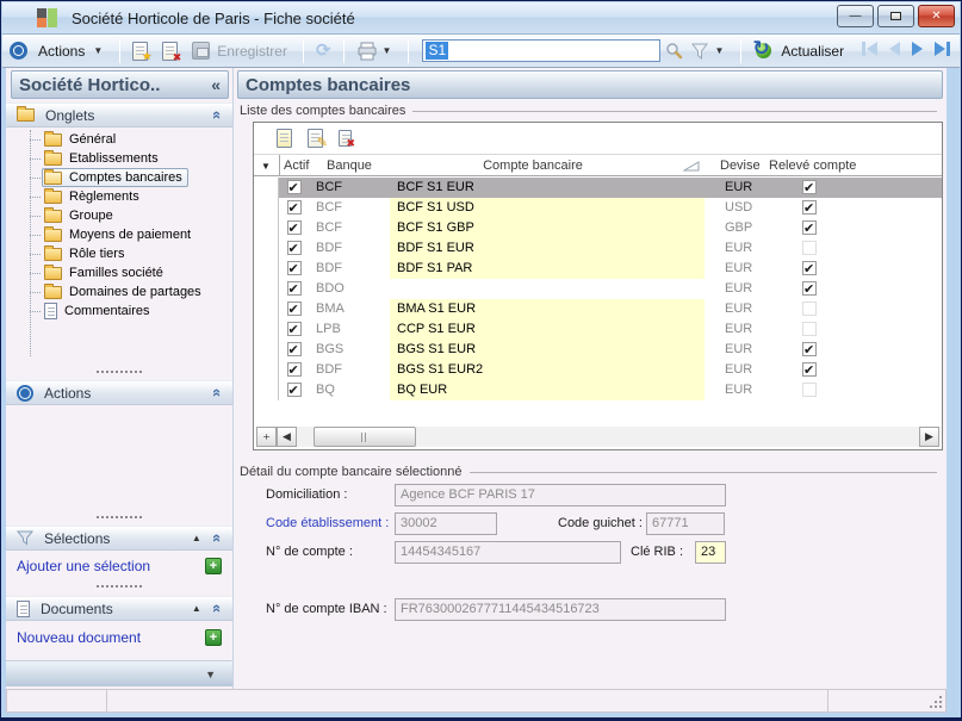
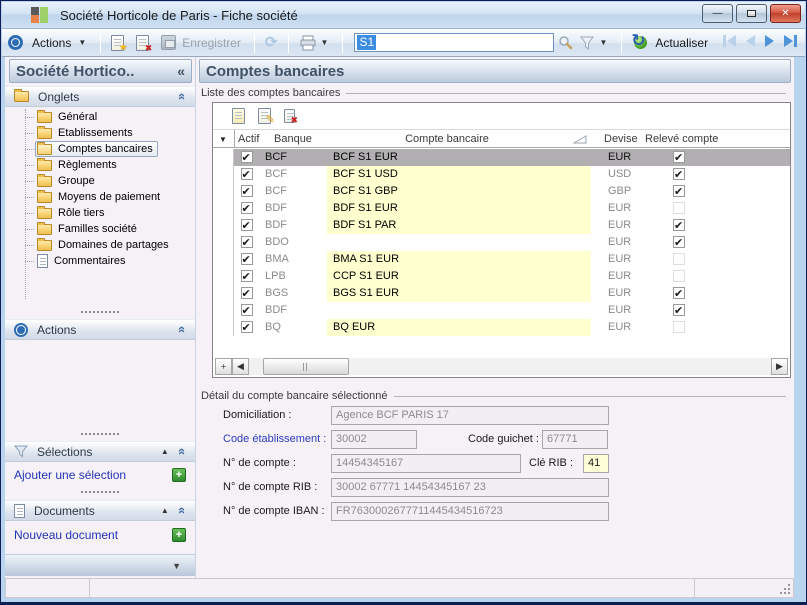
  Société Horticole de Paris - Fiche société
  —
  ✕
  Actions
  ▼
  ★
  ✖
  Enregistrer
  ⟳
  ▼
  S1
  ▼
  ↻
  Actualiser
  Société Hortico..
  «
  Onglets
  Général
  Etablissements
  Comptes bancaires
  Règlements
  Groupe
  Moyens de paiement
  Rôle tiers
  Familles société
  Domaines de partages
  Commentaires
  Actions
  Sélections
  ▲
  Ajouter une sélection
  +
  Documents
  ▲
  Nouveau document
  +
  ▼
  Comptes bancaires
  Liste des comptes bancaires
  ✎
  ✖
  ▼
  Actif
  Banque
  Compte bancaire
  Devise
  Relevé compte
  BCF
  BCF S1 EUR
  EUR
  BCF
  BCF S1 USD
  USD
  BCF
  BCF S1 GBP
  GBP
  BDF
  BDF S1 EUR
  EUR
  BDF
  BDF S1 PAR
  EUR
  BDO
  EUR
  BMA
  BMA S1 EUR
  EUR
  LPB
  CCP S1 EUR
  EUR
  BGS
  BGS S1 EUR
  EUR
  BDF
- BGS S1 EUR2
  EUR
  BQ
  BQ EUR
  EUR
  ＋
  ◀
  ▶
  Détail du compte bancaire sélectionné
  Domiciliation :
  Agence BCF PARIS 17
  Code établissement :
  30002
  Code guichet :
  67771
  N° de compte :
  14454345167
  Clé RIB :
- 23
+ 41
+ N° de compte RIB :
+ 30002 67771 14454345167 23
  N° de compte IBAN :
  FR7630002677711445434516723
